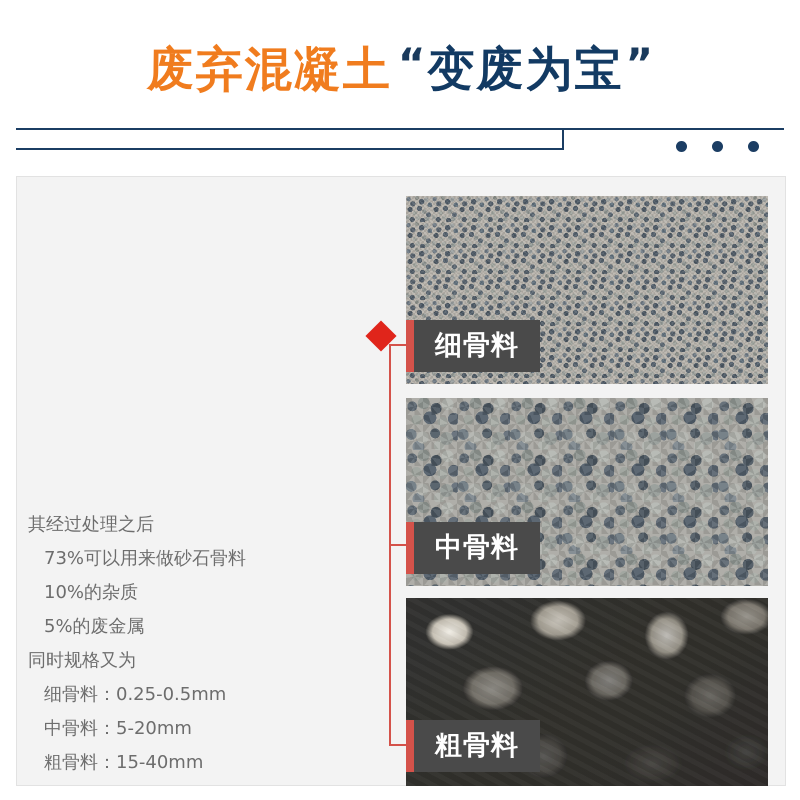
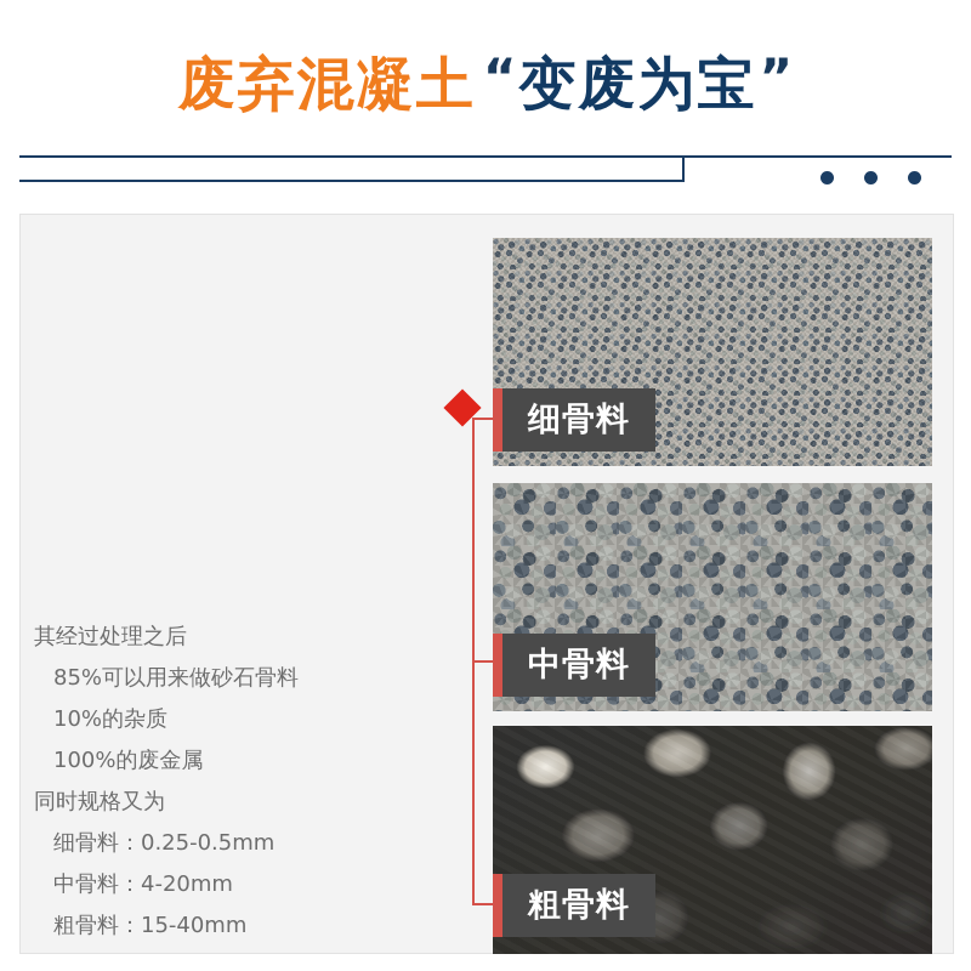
  废弃混凝土 “变废为宝”
  其经过处理之后
- 73%可以用来做砂石骨料
+ 85%可以用来做砂石骨料
  10%的杂质
- 5%的废金属
+ 100%的废金属
  同时规格又为
  细骨料：0.25-0.5mm
- 中骨料：5-20mm
+ 中骨料：4-20mm
  粗骨料：15-40mm
  细骨料
  中骨料
  粗骨料
